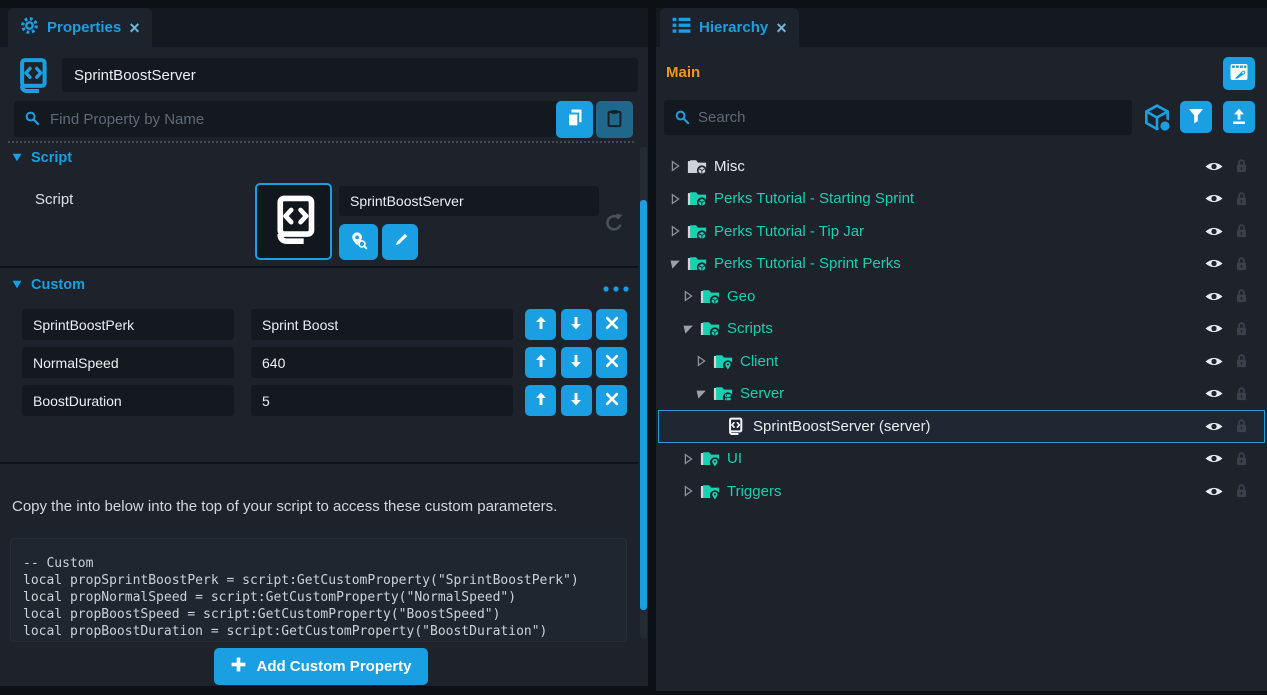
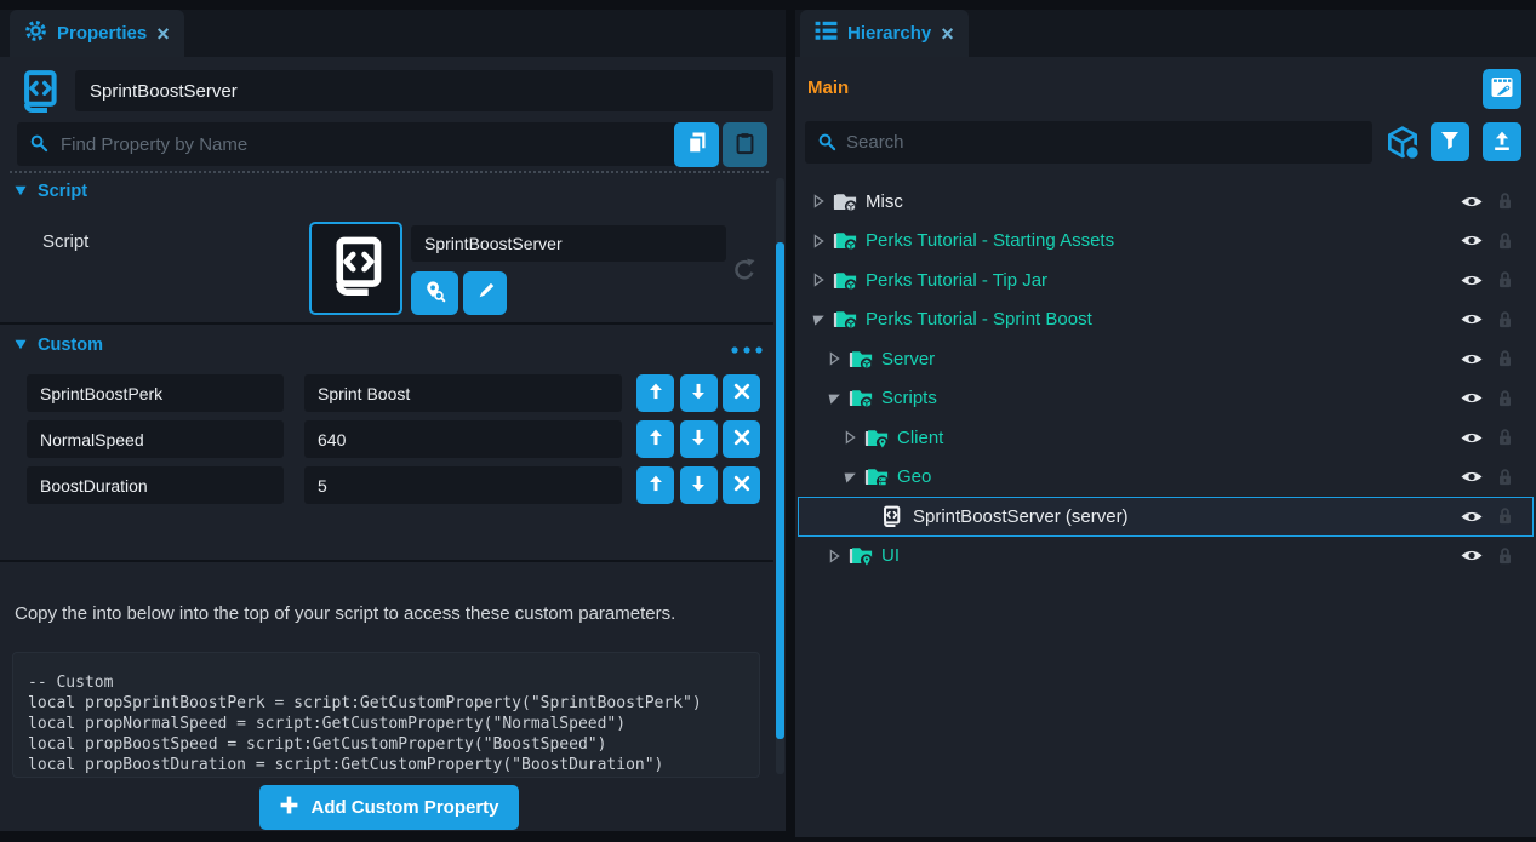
  Properties
  ×
  SprintBoostServer
  Find Property by Name
  Script
  Script
  SprintBoostServer
  Custom
  SprintBoostPerk
  Sprint Boost
  NormalSpeed
  640
  BoostDuration
  5
  Copy the into below into the top of your script to access these custom parameters.
  -- Custom
  local propSprintBoostPerk = script:GetCustomProperty("SprintBoostPerk")
  local propNormalSpeed = script:GetCustomProperty("NormalSpeed")
  local propBoostSpeed = script:GetCustomProperty("BoostSpeed")
  local propBoostDuration = script:GetCustomProperty("BoostDuration")
  Add Custom Property
  Hierarchy
  ×
  Main
  Search
  Misc
- Perks Tutorial - Starting Sprint
+ Perks Tutorial - Starting Assets
  Perks Tutorial - Tip Jar
- Perks Tutorial - Sprint Perks
+ Perks Tutorial - Sprint Boost
- Geo
+ Server
  Scripts
  Client
- Server
+ Geo
  SprintBoostServer (server)
  UI
- Triggers
